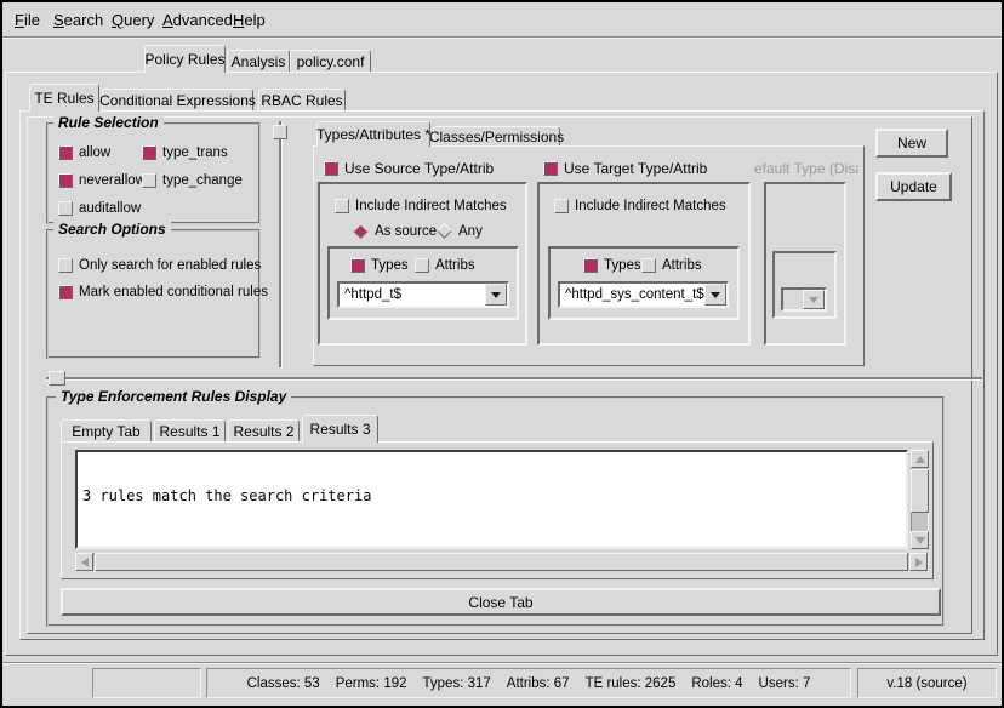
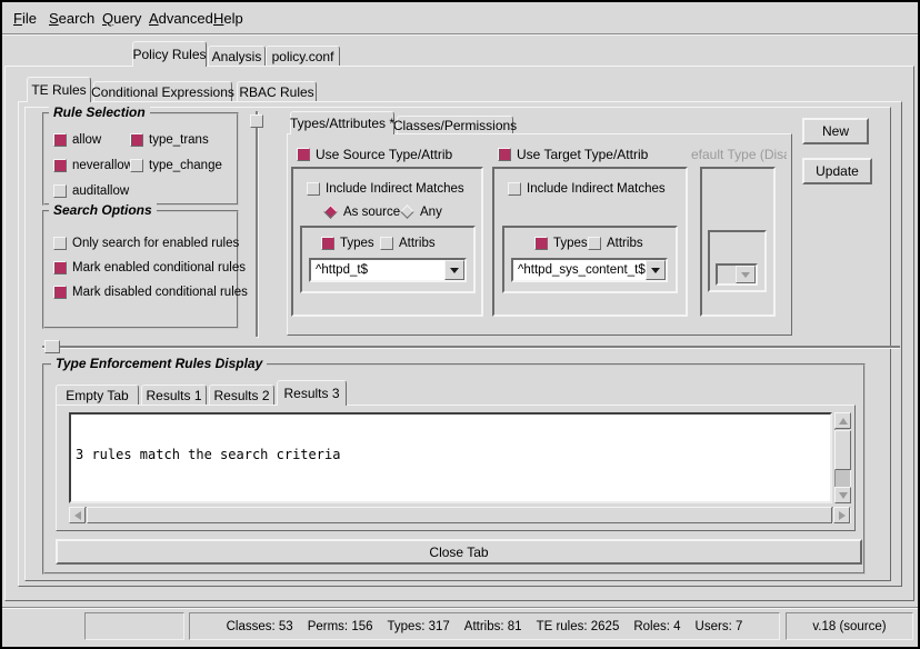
  File
  Search
  Query
  Advanced
  Help
  Policy Rules
  Analysis
  policy.conf
  TE Rules
  Conditional Expressions
  RBAC Rules
  Rule Selection
  allow
  type_trans
  neverallow
  type_change
  auditallow
  Search Options
  Only search for enabled rules
  Mark enabled conditional rules
+ Mark disabled conditional rules
  Types/Attributes *
  Classes/Permissions
  Use Source Type/Attrib
  Include Indirect Matches
  As source
  Any
  Types
  Attribs
  ^httpd_t$
  Use Target Type/Attrib
  Include Indirect Matches
  Types
  Attribs
  ^httpd_sys_content_t$
  efault Type (Dis
  New
  Update
  Type Enforcement Rules Display
  Empty Tab
  Results 1
  Results 2
  Results 3
  3 rules match the search criteria
  Close Tab
  Classes: 53
- Perms: 192
+ Perms: 156
  Types: 317
- Attribs: 67
+ Attribs: 81
  TE rules: 2625
  Roles: 4
  Users: 7
  v.18 (source)
